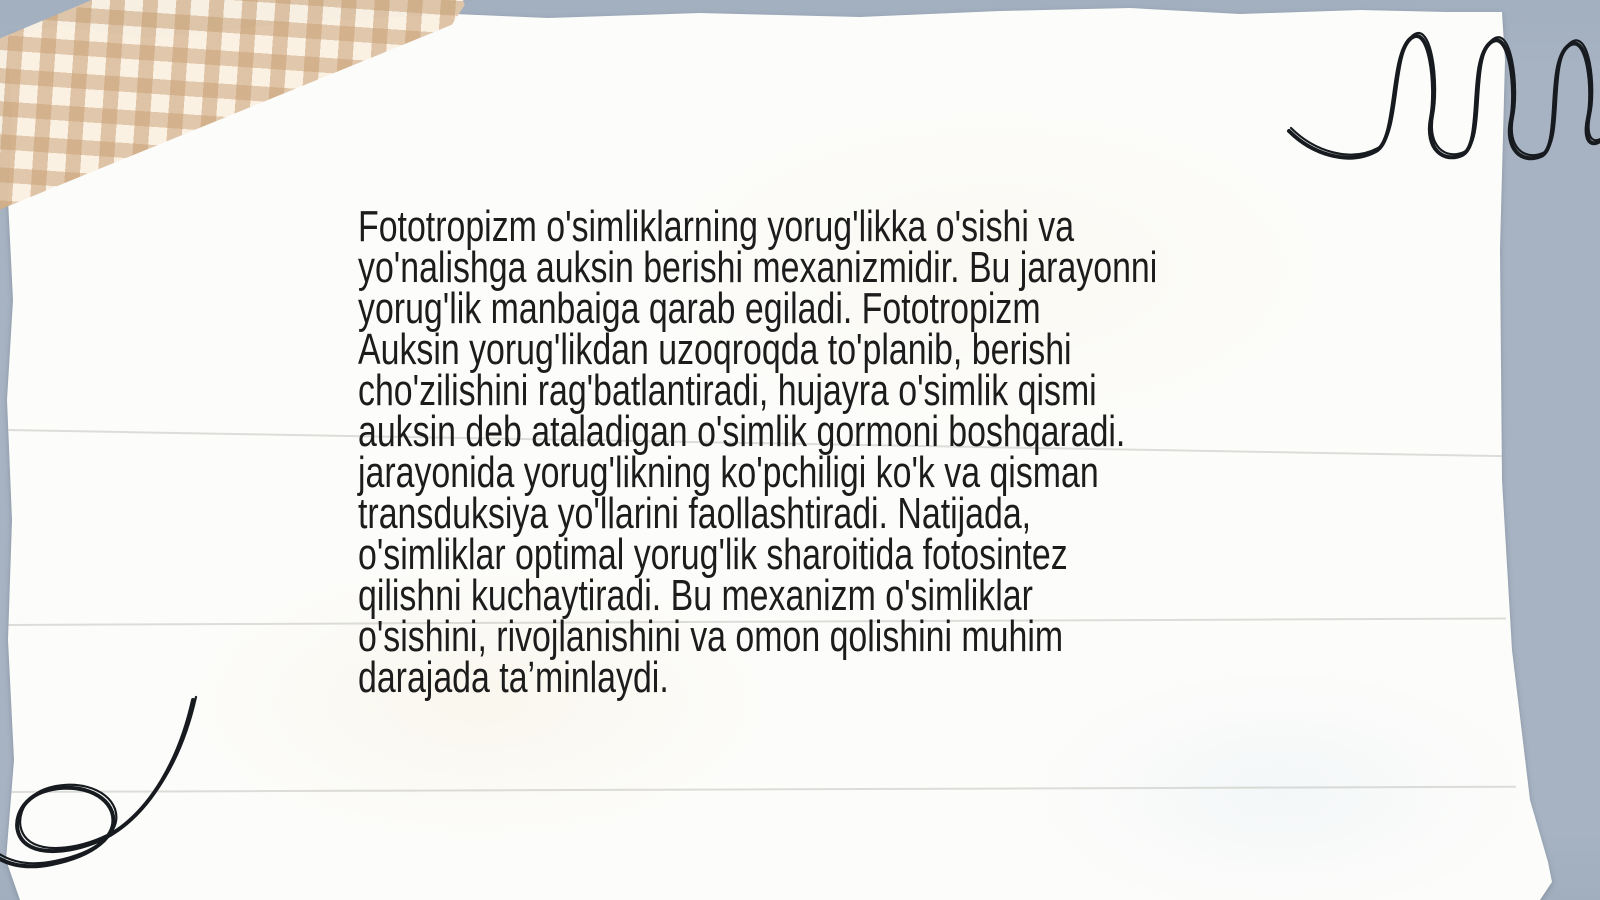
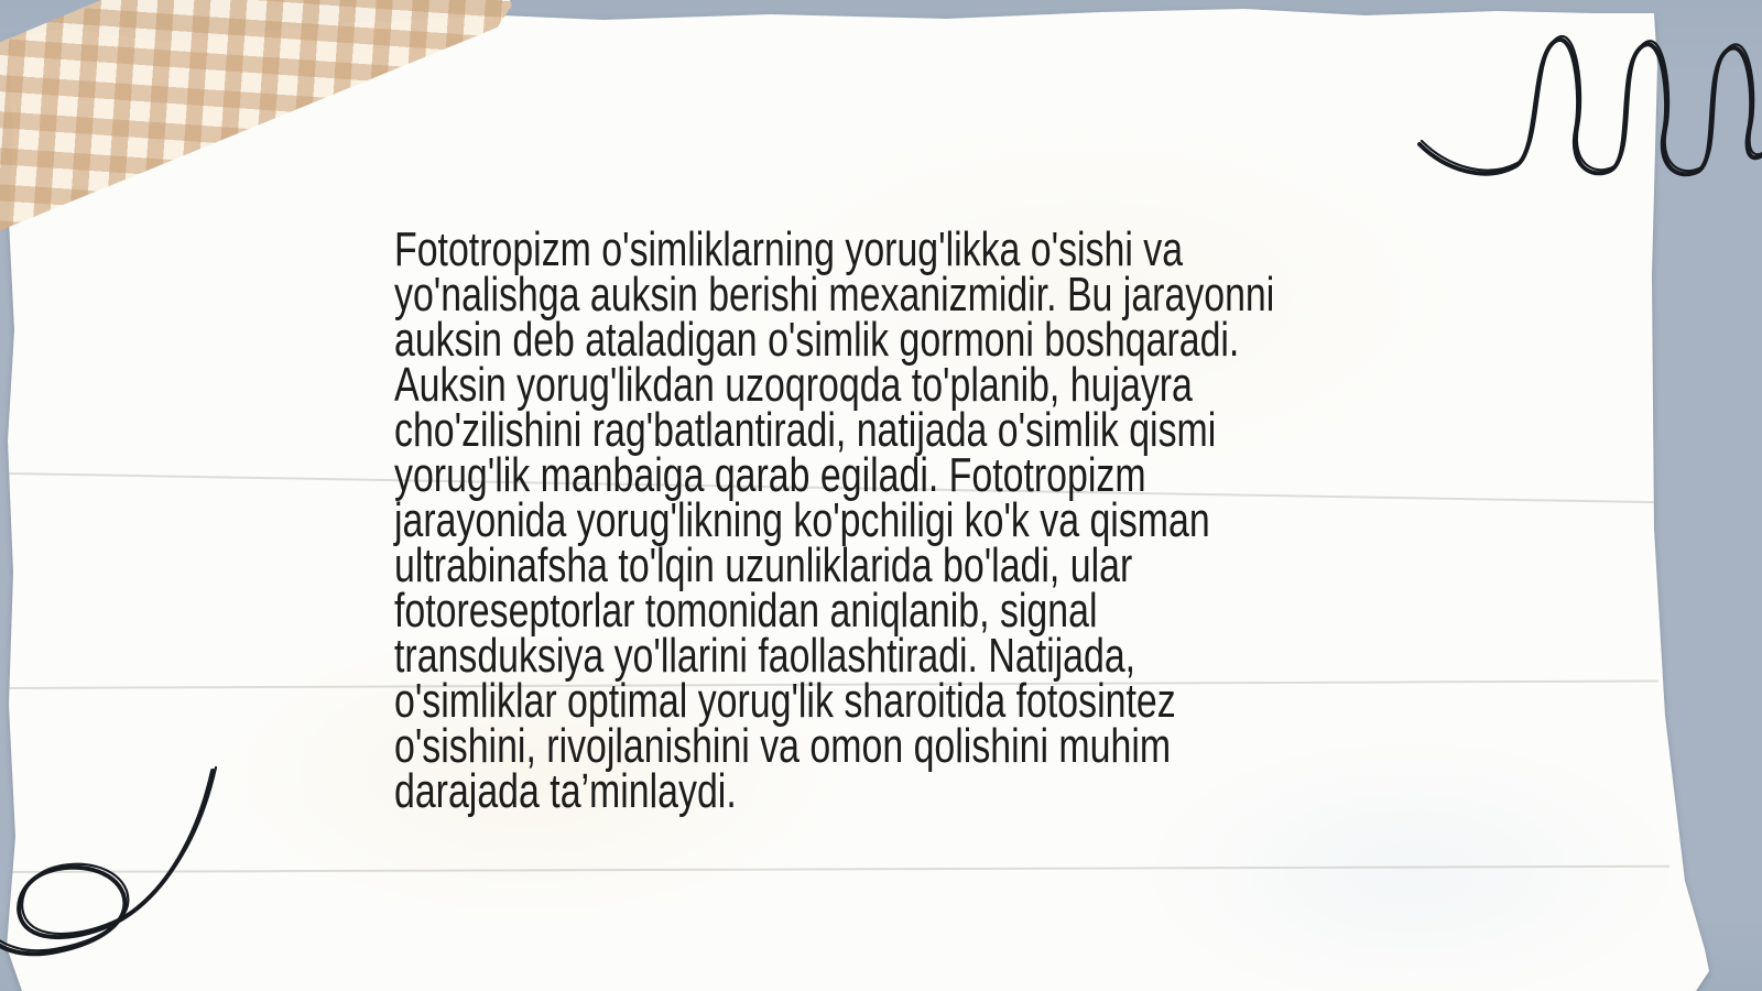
  Fototropizm o'simliklarning yorug'likka o'sishi va
  yo'nalishga auksin berishi mexanizmidir. Bu jarayonni
- yorug'lik manbaiga qarab egiladi. Fototropizm
+ auksin deb ataladigan o'simlik gormoni boshqaradi.
- Auksin yorug'likdan uzoqroqda to'planib, berishi
+ Auksin yorug'likdan uzoqroqda to'planib, hujayra
- cho'zilishini rag'batlantiradi, hujayra o'simlik qismi
+ cho'zilishini rag'batlantiradi, natijada o'simlik qismi
- auksin deb ataladigan o'simlik gormoni boshqaradi.
+ yorug'lik manbaiga qarab egiladi. Fototropizm
  jarayonida yorug'likning ko'pchiligi ko'k va qisman
+ ultrabinafsha to'lqin uzunliklarida bo'ladi, ular
+ fotoreseptorlar tomonidan aniqlanib, signal
  transduksiya yo'llarini faollashtiradi. Natijada,
  o'simliklar optimal yorug'lik sharoitida fotosintez
- qilishni kuchaytiradi. Bu mexanizm o'simliklar
  o'sishini, rivojlanishini va omon qolishini muhim
  darajada ta’minlaydi.
